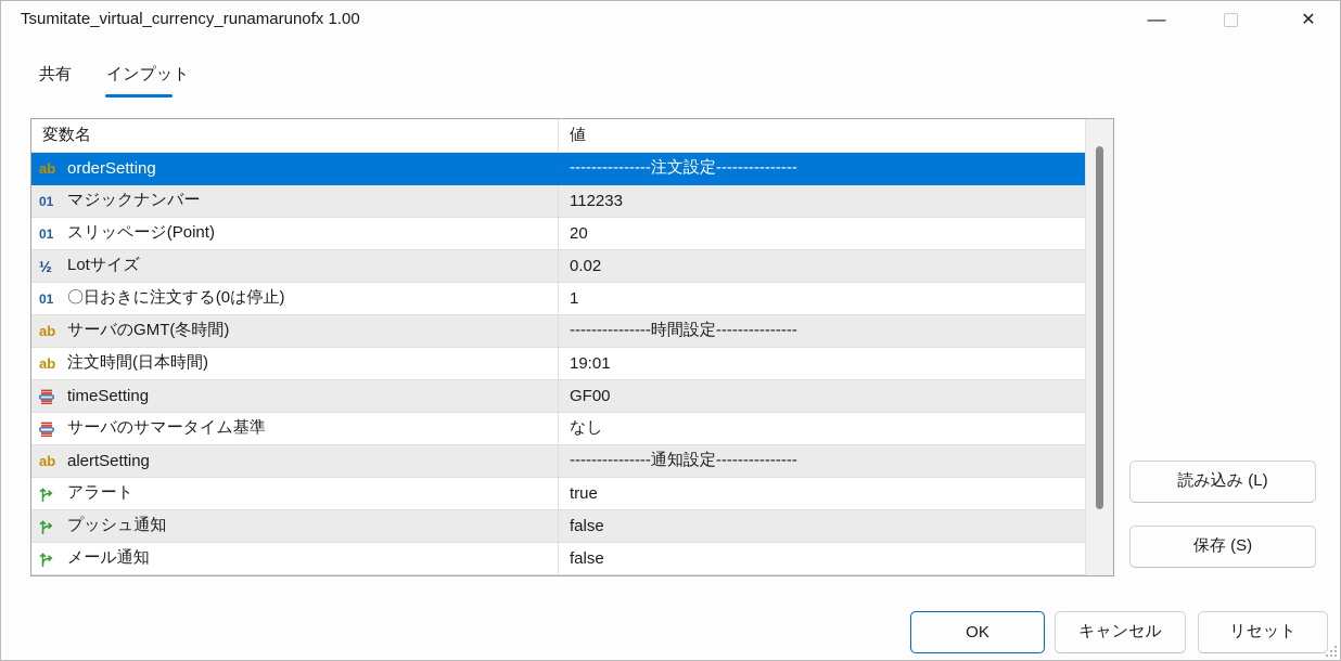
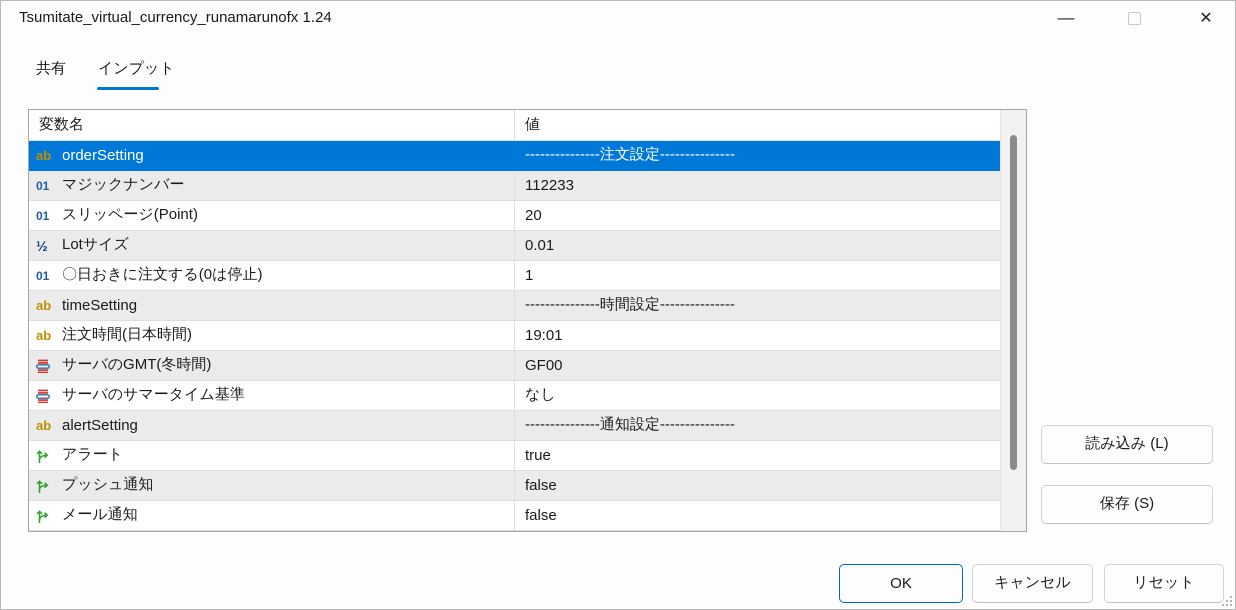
- Tsumitate_virtual_currency_runamarunofx 1.00
+ Tsumitate_virtual_currency_runamarunofx 1.24
  —
  ✕
  共有
  インプット
  変数名
  値
  ab
  orderSetting
  ---------------注文設定---------------
  01
  マジックナンバー
  112233
  01
  スリッページ(Point)
  20
  ½
  Lotサイズ
- 0.02
+ 0.01
  01
  〇日おきに注文する(0は停止)
  1
  ab
- サーバのGMT(冬時間)
+ timeSetting
  ---------------時間設定---------------
  ab
  注文時間(日本時間)
  19:01
- timeSetting
+ サーバのGMT(冬時間)
  GF00
  サーバのサマータイム基準
  なし
  ab
  alertSetting
  ---------------通知設定---------------
  アラート
  true
  プッシュ通知
  false
  メール通知
  false
  読み込み (L)
  保存 (S)
  OK
  キャンセル
  リセット
